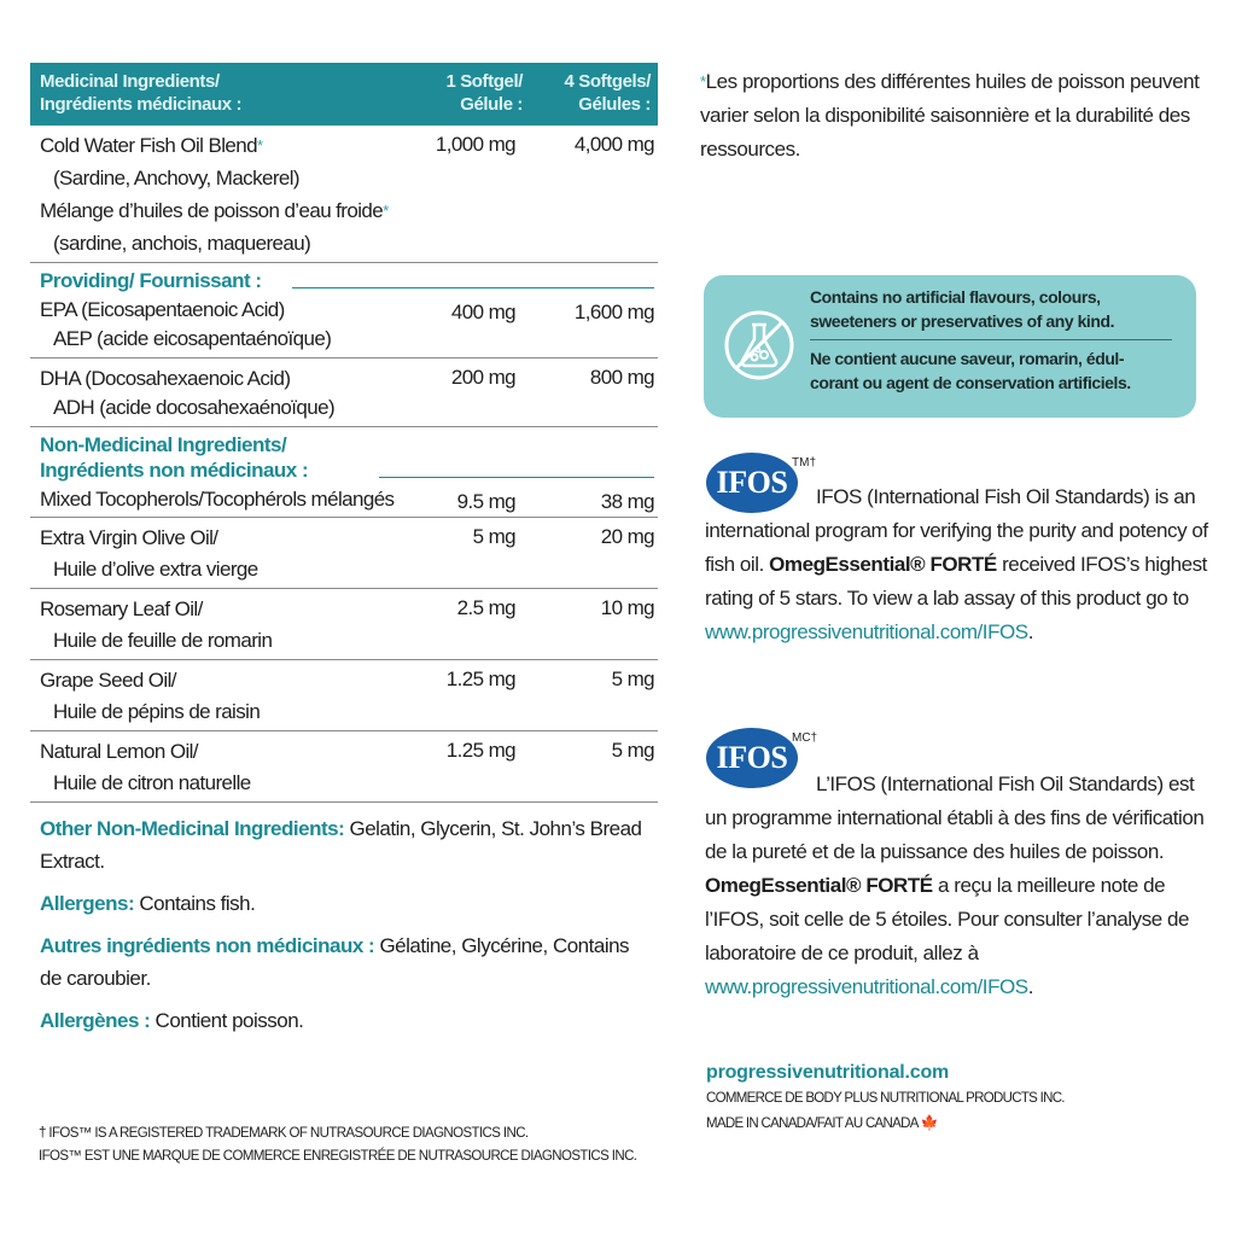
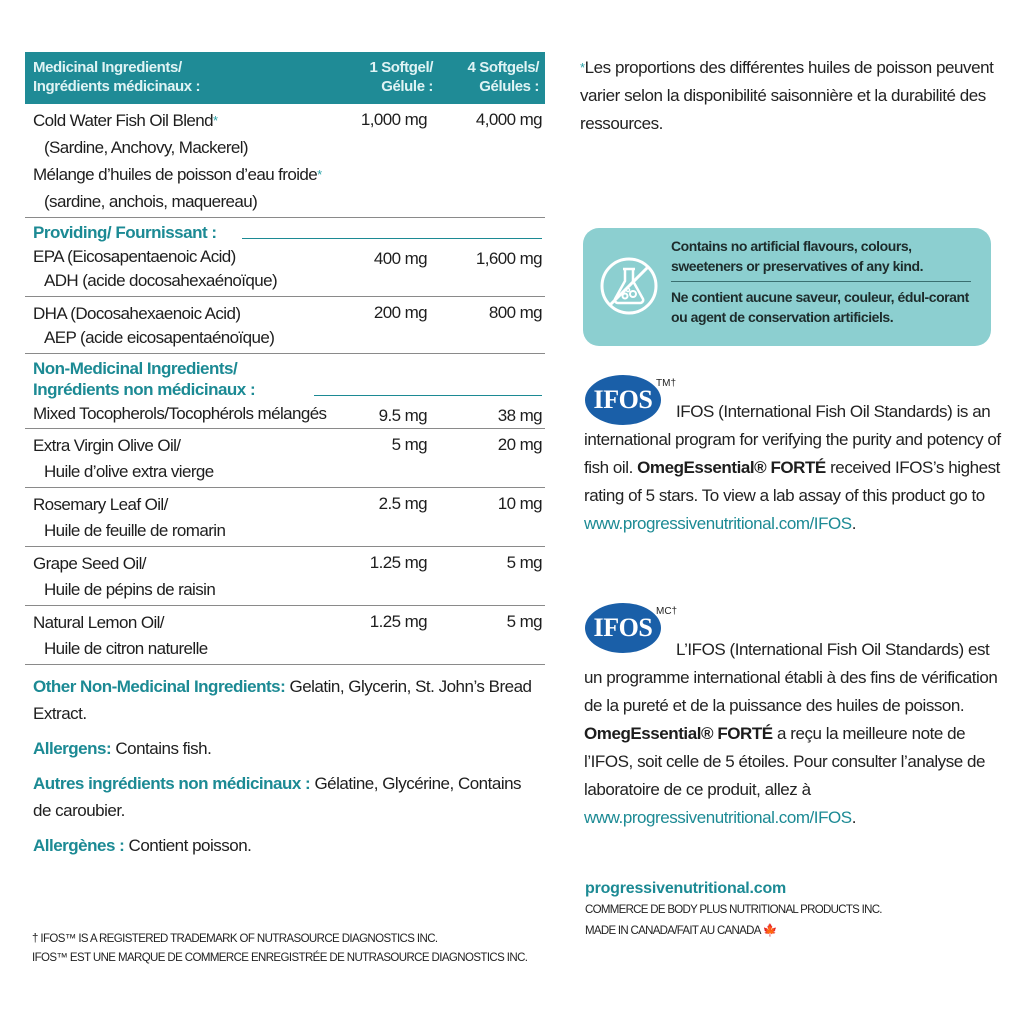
  Medicinal Ingredients/
  Ingrédients médicinaux :
  1 Softgel/
  Gélule :
  4 Softgels/
  Gélules :
  Cold Water Fish Oil Blend*
  (Sardine, Anchovy, Mackerel)
  Mélange d’huiles de poisson d’eau froide*
  (sardine, anchois, maquereau)
  1,000 mg
  4,000 mg
  Providing/ Fournissant :
  EPA (Eicosapentaenoic Acid)
- AEP (acide eicosapentaénoïque)
+ ADH (acide docosahexaénoïque)
  400 mg
  1,600 mg
  DHA (Docosahexaenoic Acid)
- ADH (acide docosahexaénoïque)
+ AEP (acide eicosapentaénoïque)
  200 mg
  800 mg
  Non-Medicinal Ingredients/
  Ingrédients non médicinaux :
  Mixed Tocopherols/Tocophérols mélangés
  9.5 mg
  38 mg
  Extra Virgin Olive Oil/
  Huile d’olive extra vierge
  5 mg
  20 mg
  Rosemary Leaf Oil/
  Huile de feuille de romarin
  2.5 mg
  10 mg
  Grape Seed Oil/
  Huile de pépins de raisin
  1.25 mg
  5 mg
  Natural Lemon Oil/
  Huile de citron naturelle
  1.25 mg
  5 mg
  Other Non-Medicinal Ingredients: Gelatin, Glycerin, St. John’s Bread Extract.
  Allergens: Contains fish.
  Autres ingrédients non médicinaux : Gélatine, Glycérine, Contains de caroubier.
  Allergènes : Contient poisson.
  † IFOS™ IS A REGISTERED TRADEMARK OF NUTRASOURCE DIAGNOSTICS INC.
  IFOS™ EST UNE MARQUE DE COMMERCE ENREGISTRÉE DE NUTRASOURCE DIAGNOSTICS INC.
  *Les proportions des différentes huiles de poisson peuvent varier selon la disponibilité saisonnière et la durabilité des ressources.
  Contains no artificial flavours, colours, sweeteners or preservatives of any kind.
- Ne contient aucune saveur, romarin, édul-corant ou agent de conservation artificiels.
+ Ne contient aucune saveur, couleur, édul-corant ou agent de conservation artificiels.
  IFOS
  TM†
  IFOS (International Fish Oil Standards) is an international program for verifying the purity and potency of fish oil. OmegEssential® FORTÉ received IFOS’s highest rating of 5 stars. To view a lab assay of this product go to www.progressivenutritional.com/IFOS.
  IFOS
  MC†
  L’IFOS (International Fish Oil Standards) est un programme international établi à des fins de vérification de la pureté et de la puissance des huiles de poisson. OmegEssential® FORTÉ a reçu la meilleure note de l’IFOS, soit celle de 5 étoiles. Pour consulter l’analyse de laboratoire de ce produit, allez à www.progressivenutritional.com/IFOS.
  progressivenutritional.com
  COMMERCE DE BODY PLUS NUTRITIONAL PRODUCTS INC.
  MADE IN CANADA/FAIT AU CANADA 🍁
